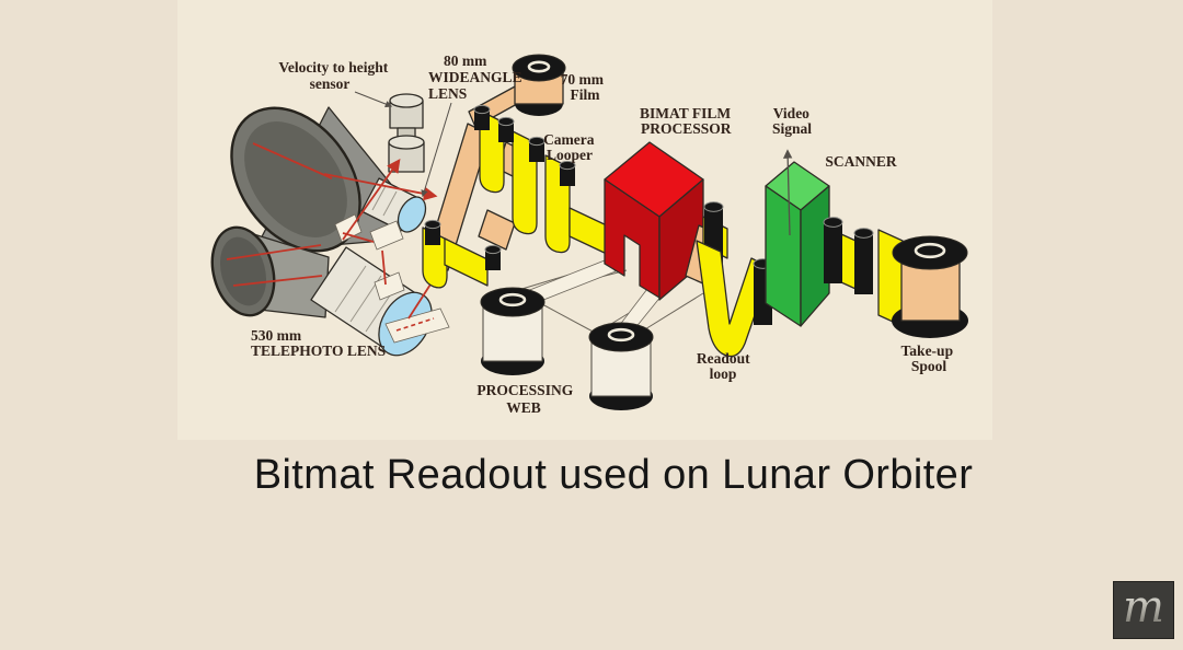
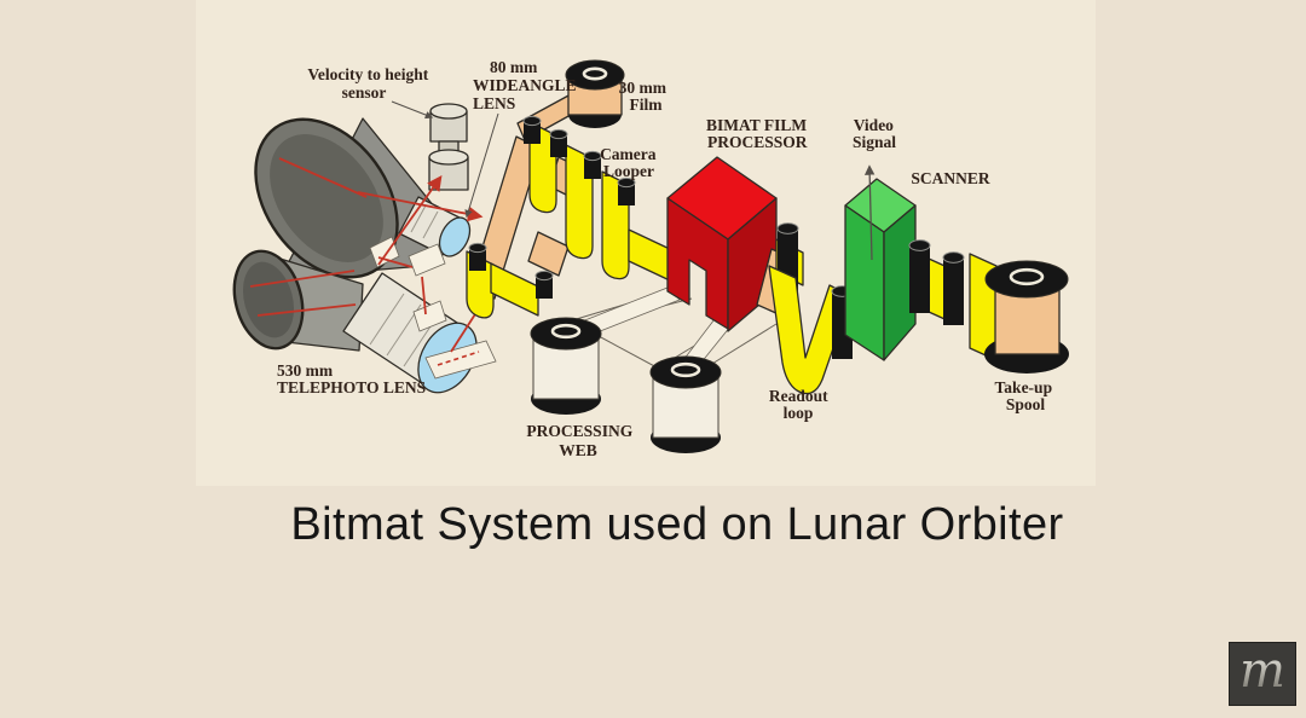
  Velocity to height sensor
  80 mm WIDEANGLE LENS
- 70 mm Film
+ 30 mm Film
  Camera Looper
  BIMAT FILM PROCESSOR
  Video Signal
  SCANNER
  530 mm TELEPHOTO LENS
  PROCESSING WEB
  Readout loop
  Take-up Spool
- Bitmat Readout used on Lunar Orbiter
+ Bitmat System used on Lunar Orbiter
  m
